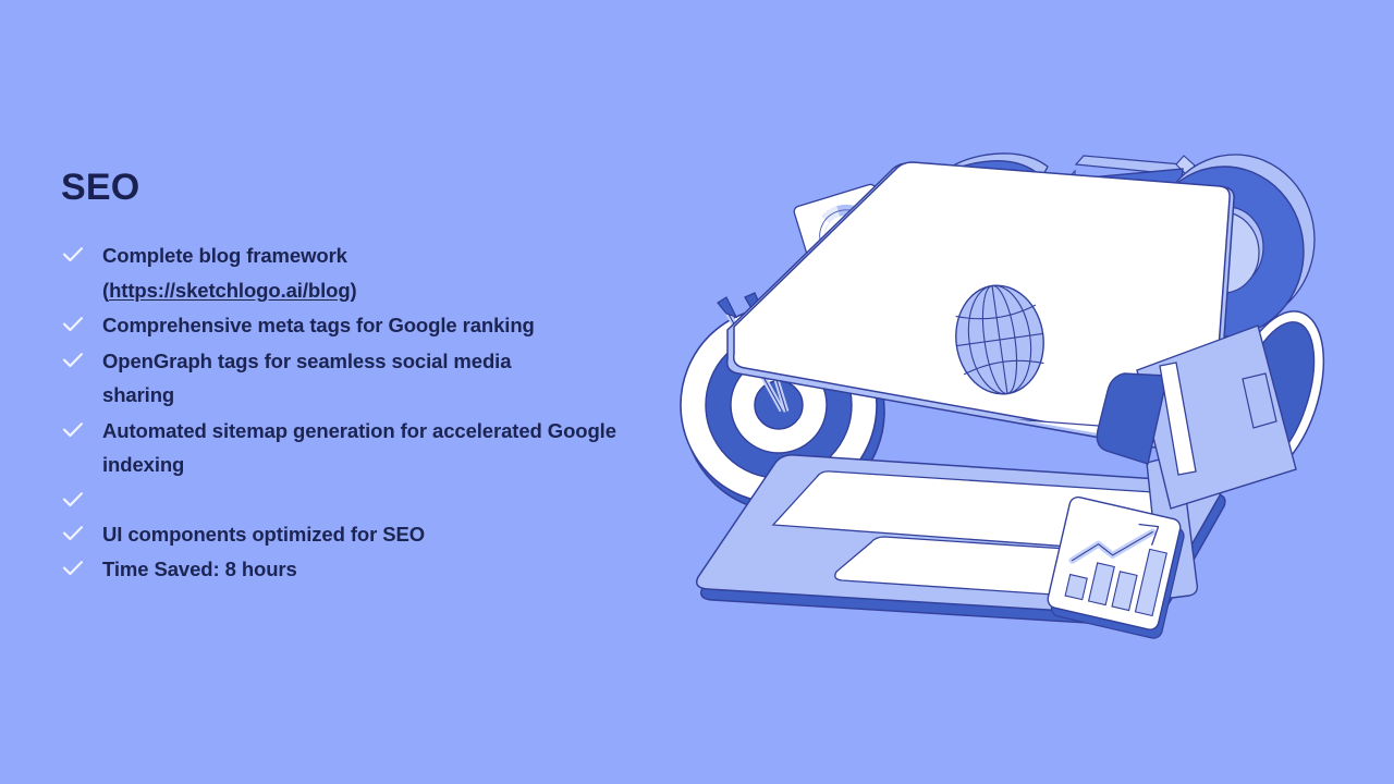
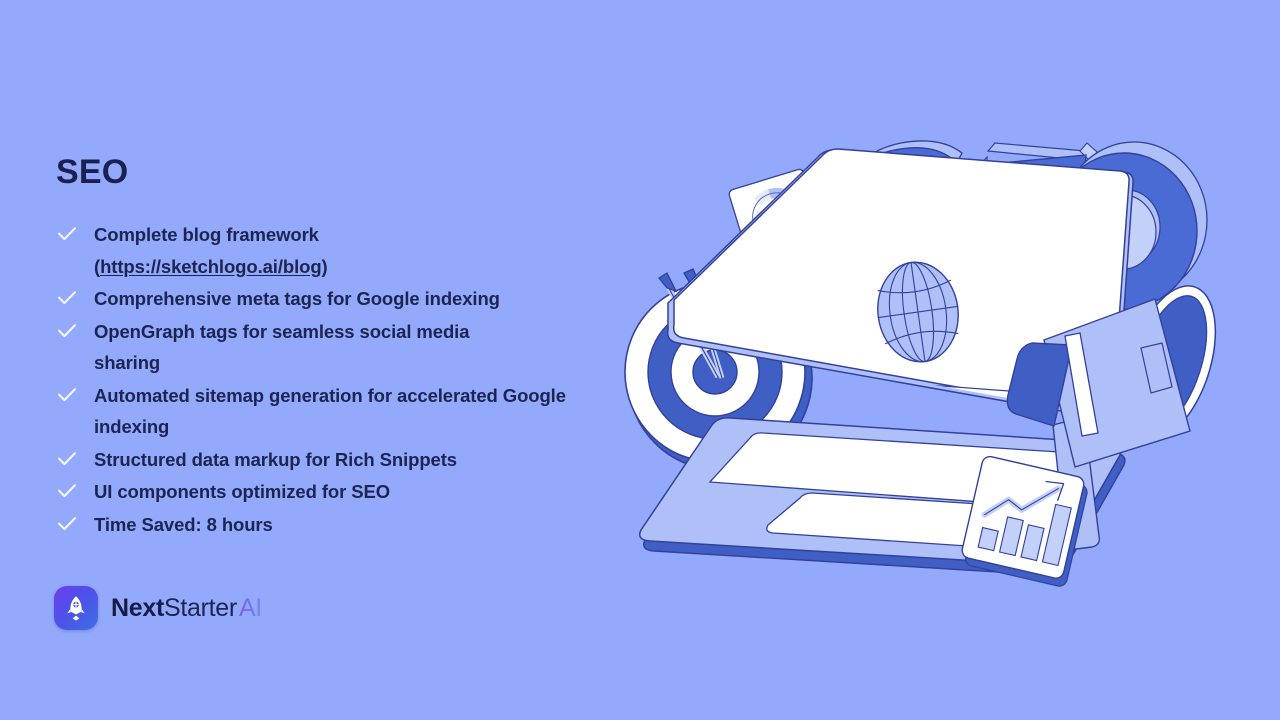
  SEO
  Complete blog framework
  (https://sketchlogo.ai/blog)
- Comprehensive meta tags for Google ranking
+ Comprehensive meta tags for Google indexing
  OpenGraph tags for seamless social media sharing
  Automated sitemap generation for accelerated Google indexing
+ Structured data markup for Rich Snippets
  UI components optimized for SEO
  Time Saved: 8 hours
+ NextStarterAI
